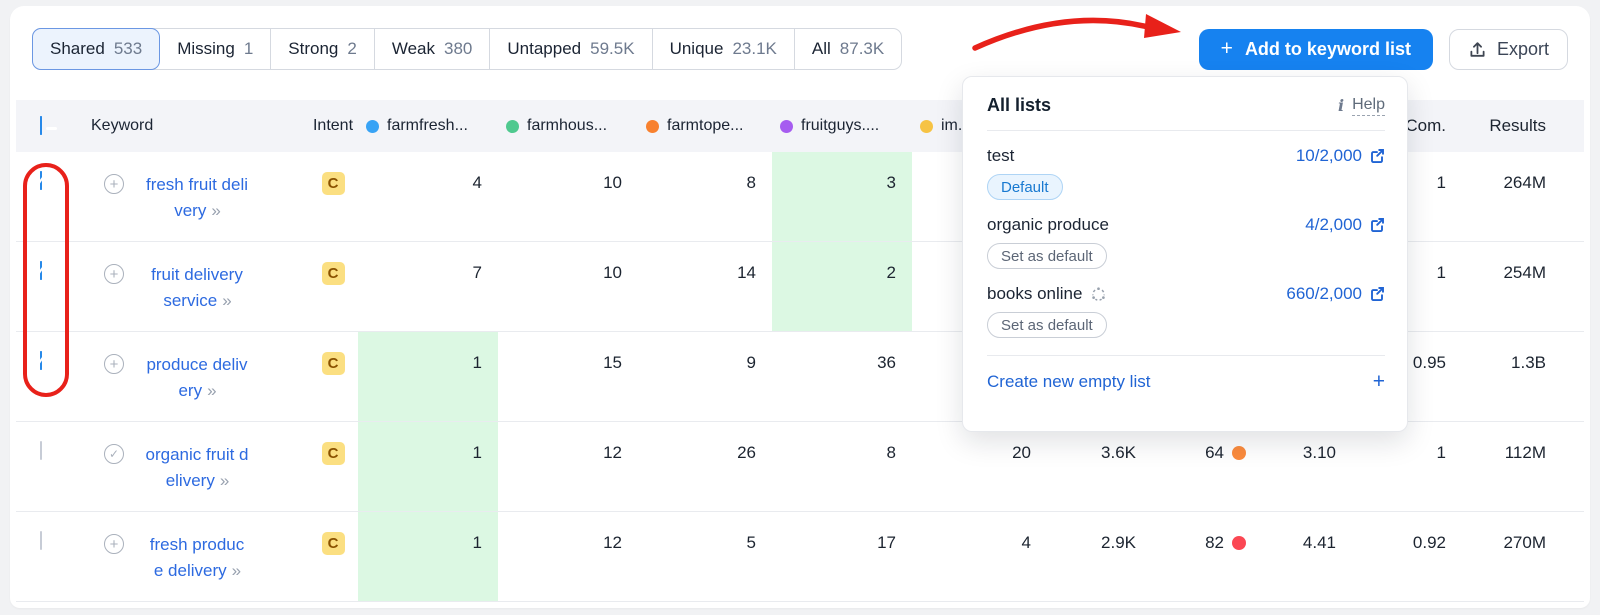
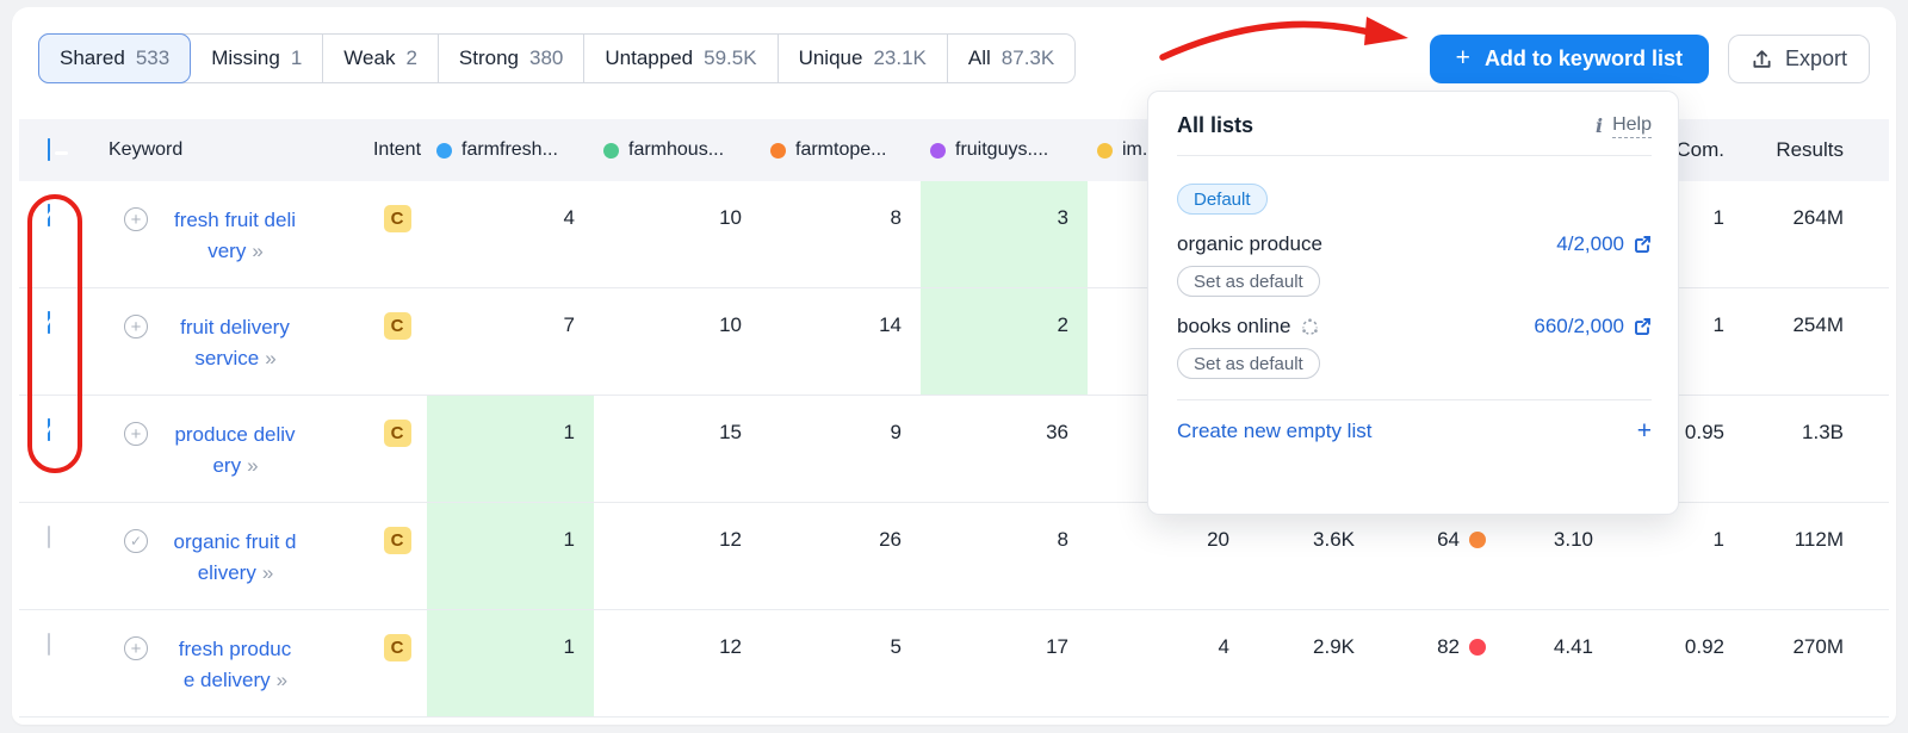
  Shared
  533
  Missing
  1
- Strong
+ Weak
  2
- Weak
+ Strong
  380
  Untapped
  59.5K
  Unique
  23.1K
  All
  87.3K
  +
  Add to keyword list
  Export
  Keyword
  Intent
  farmfresh...
  farmhous...
  farmtope...
  fruitguys....
  Com.
  Results
  +
  fresh fruit deli
  very »
  C
  4
  10
  8
  3
  1
  264M
  +
  fruit delivery
  service »
  C
  7
  10
  14
  2
  1
  254M
  +
  produce deliv
  ery »
  C
  1
  15
  9
  36
  0.95
  1.3B
  ✓
  organic fruit d
  elivery »
  C
  1
  12
  26
  8
  20
  3.6K
  64
  3.10
  1
  112M
  +
  fresh produc
  e delivery »
  C
  1
  12
  5
  17
  4
  2.9K
  82
  4.41
  0.92
  270M
  All lists
  i
  Help
- test
- 10/2,000
  Default
  organic produce
  4/2,000
  Set as default
  books online
  660/2,000
  Set as default
  Create new empty list
  +
